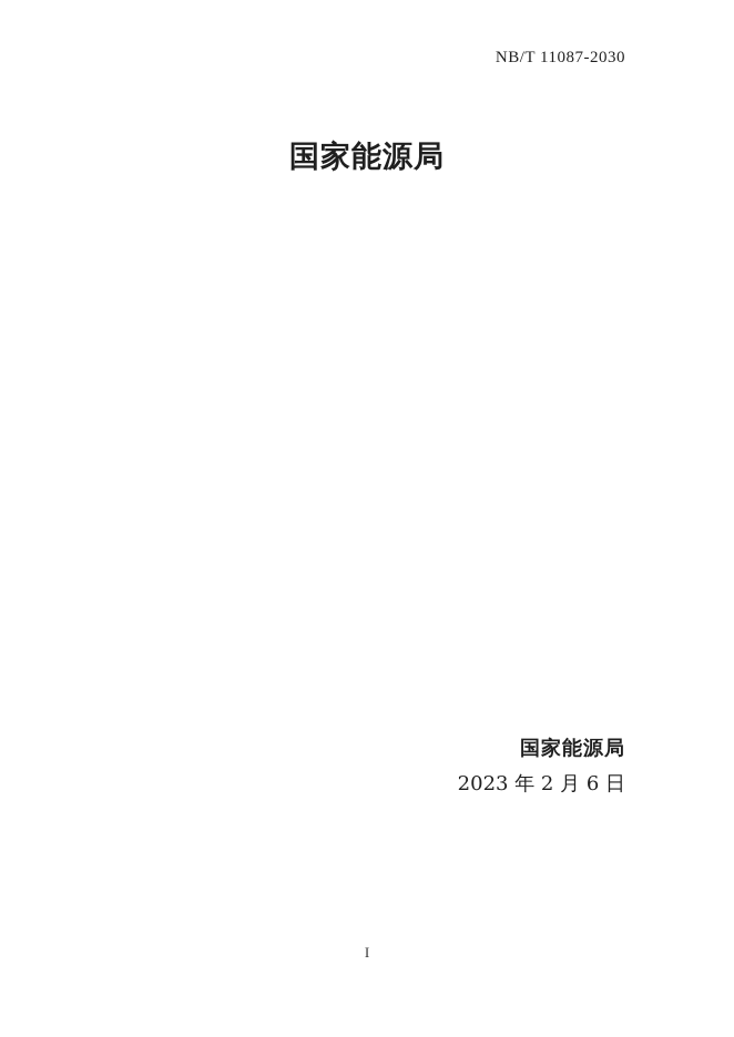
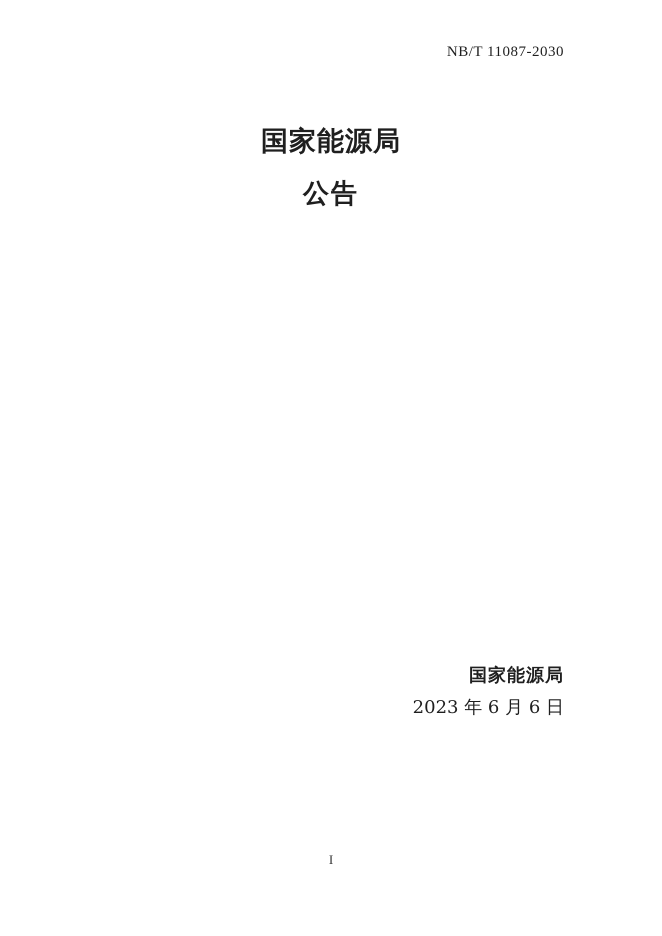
  NB/T 11087-2030
  国家能源局
+ 公告
  国家能源局
- 2023 年 2 月 6 日
+ 2023 年 6 月 6 日
  I
